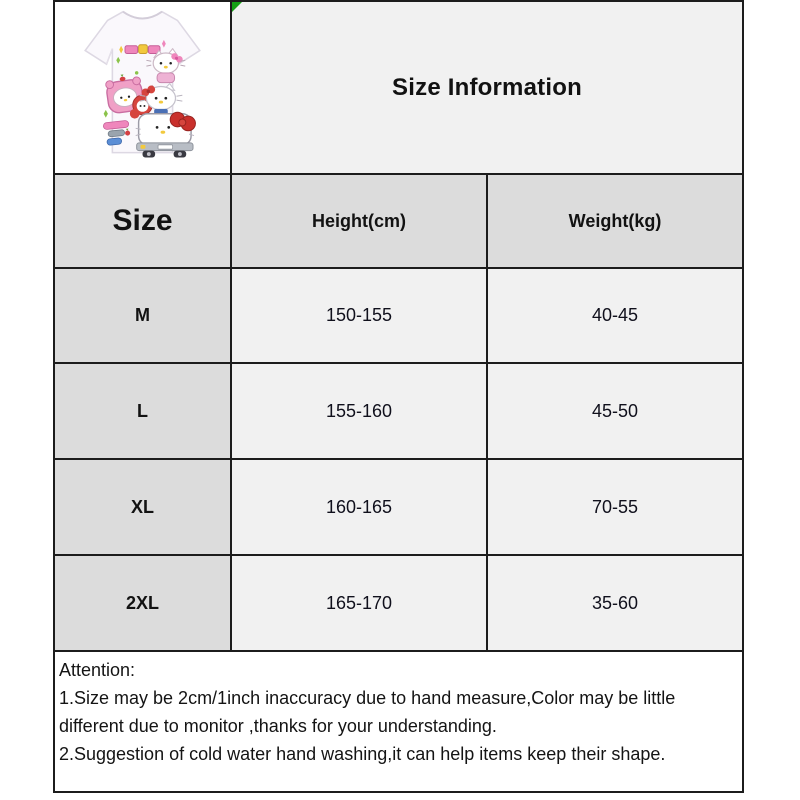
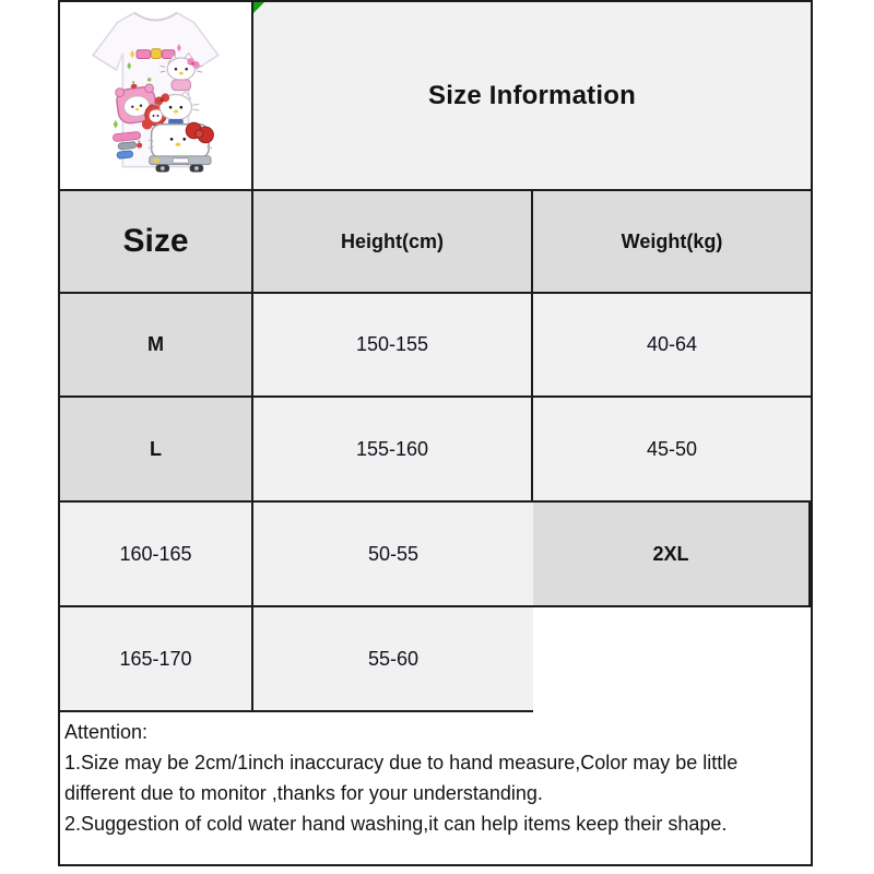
  Size Information
  Size
  Height(cm)
  Weight(kg)
  M
  150-155
- 40-45
+ 40-64
  L
  155-160
  45-50
- XL
  160-165
- 70-55
+ 50-55
  2XL
  165-170
- 35-60
+ 55-60
  Attention:
  1.Size may be 2cm/1inch inaccuracy due to hand measure,Color may be little different due to monitor ,thanks for your understanding.
  2.Suggestion of cold water hand washing,it can help items keep their shape.
